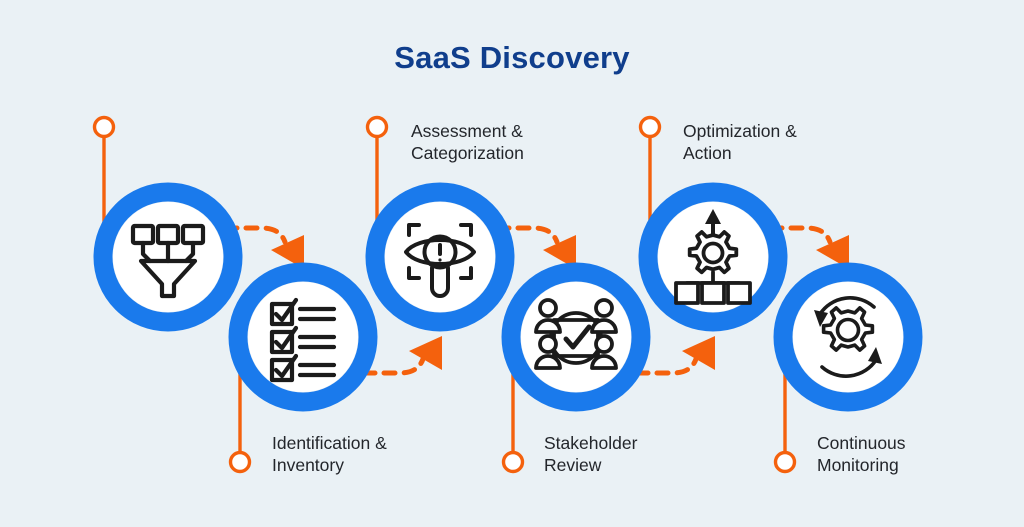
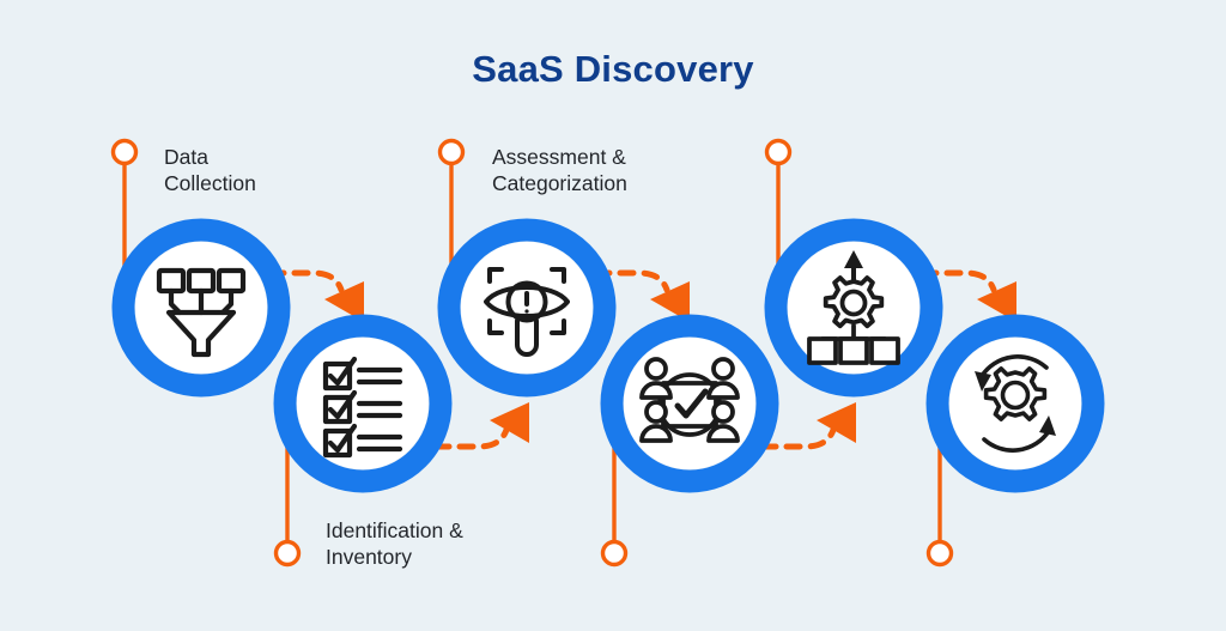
  SaaS Discovery
+ Data
+ Collection
  Identification &
  Inventory
  Assessment &
  Categorization
- Stakeholder
- Review
- Optimization &
- Action
- Continuous
- Monitoring
